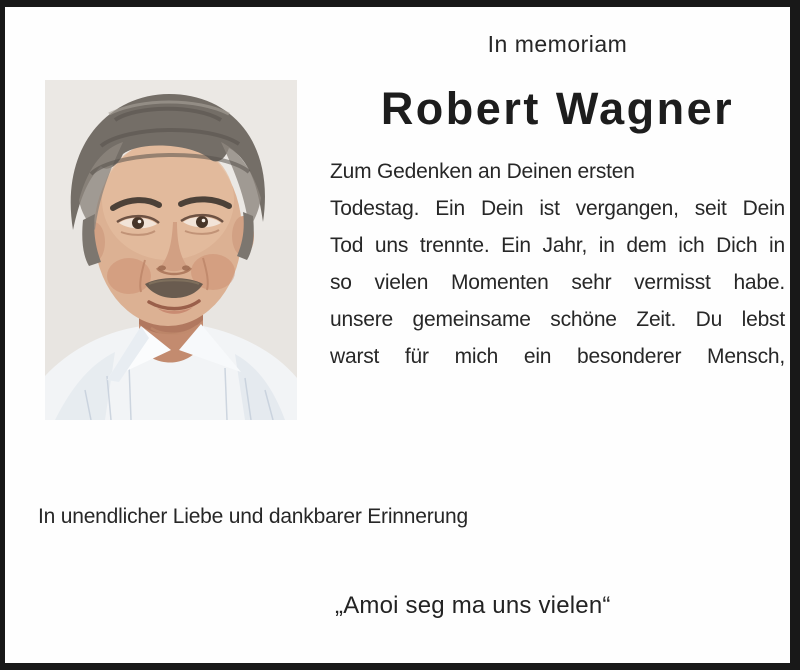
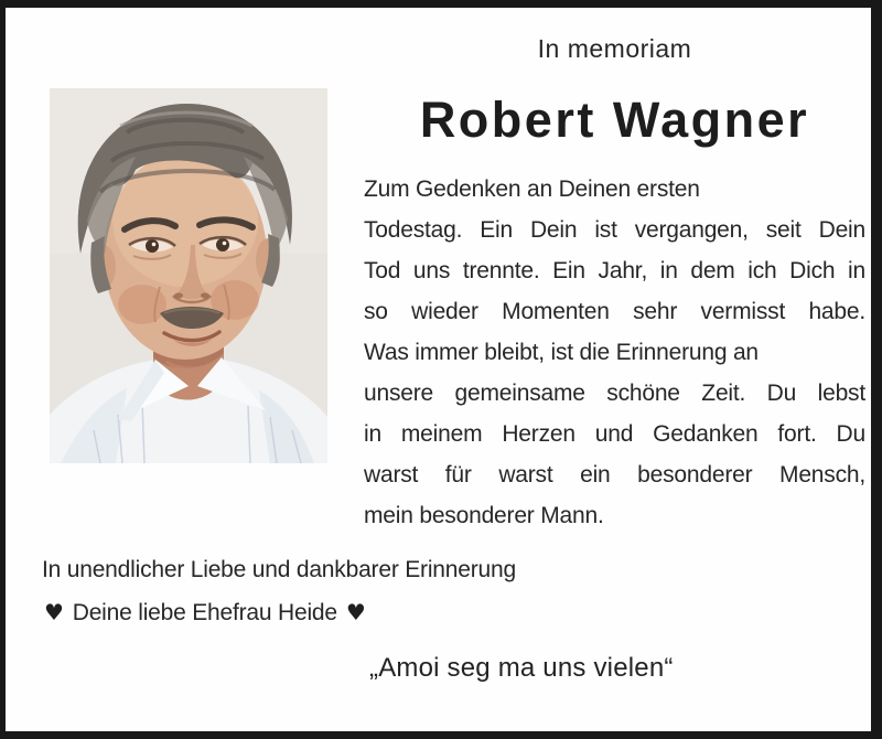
  In memoriam
  Robert Wagner
  Zum Gedenken an Deinen ersten
  Todestag. Ein Dein ist vergangen, seit Dein
  Tod uns trennte. Ein Jahr, in dem ich Dich in
- so vielen Momenten sehr vermisst habe.
+ so wieder Momenten sehr vermisst habe.
+ Was immer bleibt, ist die Erinnerung an
  unsere gemeinsame schöne Zeit. Du lebst
+ in meinem Herzen und Gedanken fort. Du
- warst für mich ein besonderer Mensch,
+ warst für warst ein besonderer Mensch,
+ mein besonderer Mann.
  In unendlicher Liebe und dankbarer Erinnerung
+ ♥ Deine liebe Ehefrau Heide ♥
  „Amoi seg ma uns vielen“
